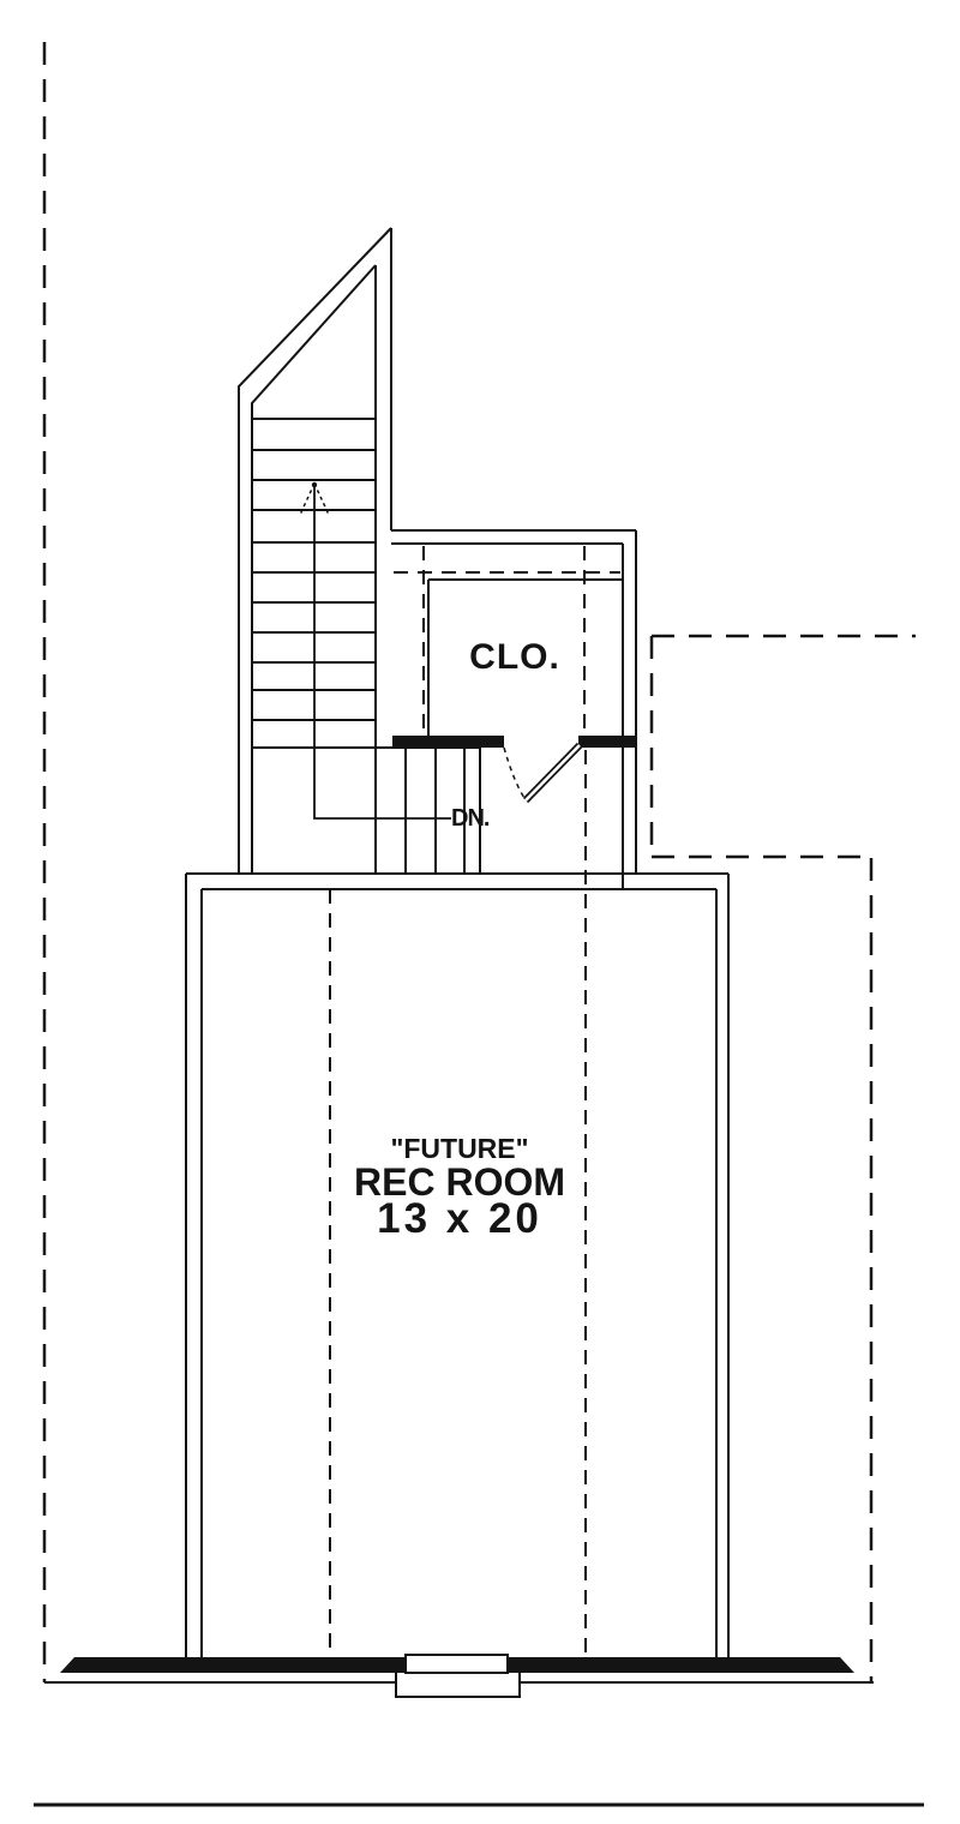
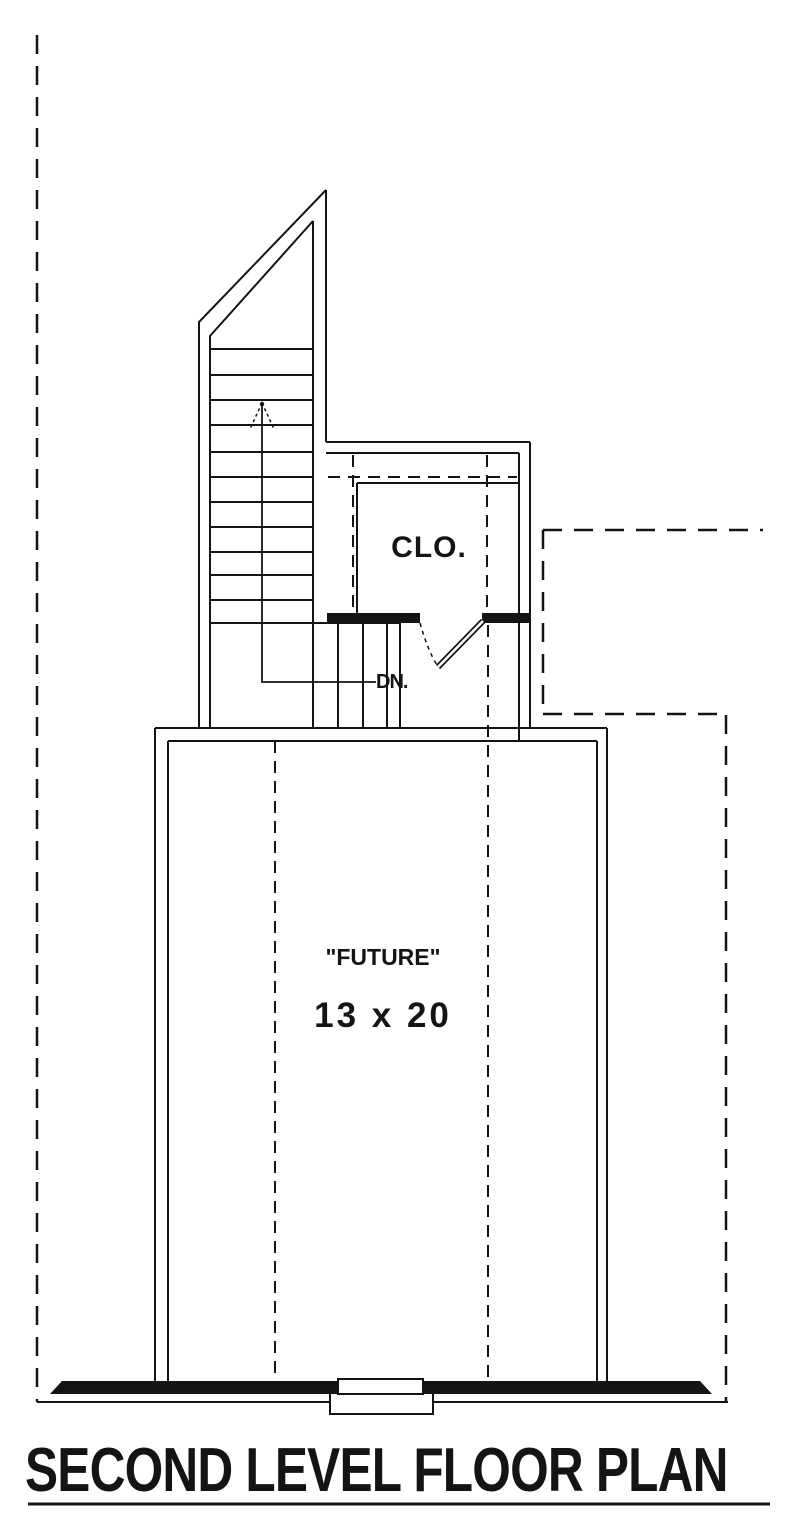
  CLO.
  DN.
  "FUTURE"
- REC ROOM
  13 x 20
+ SECOND LEVEL FLOOR PLAN
